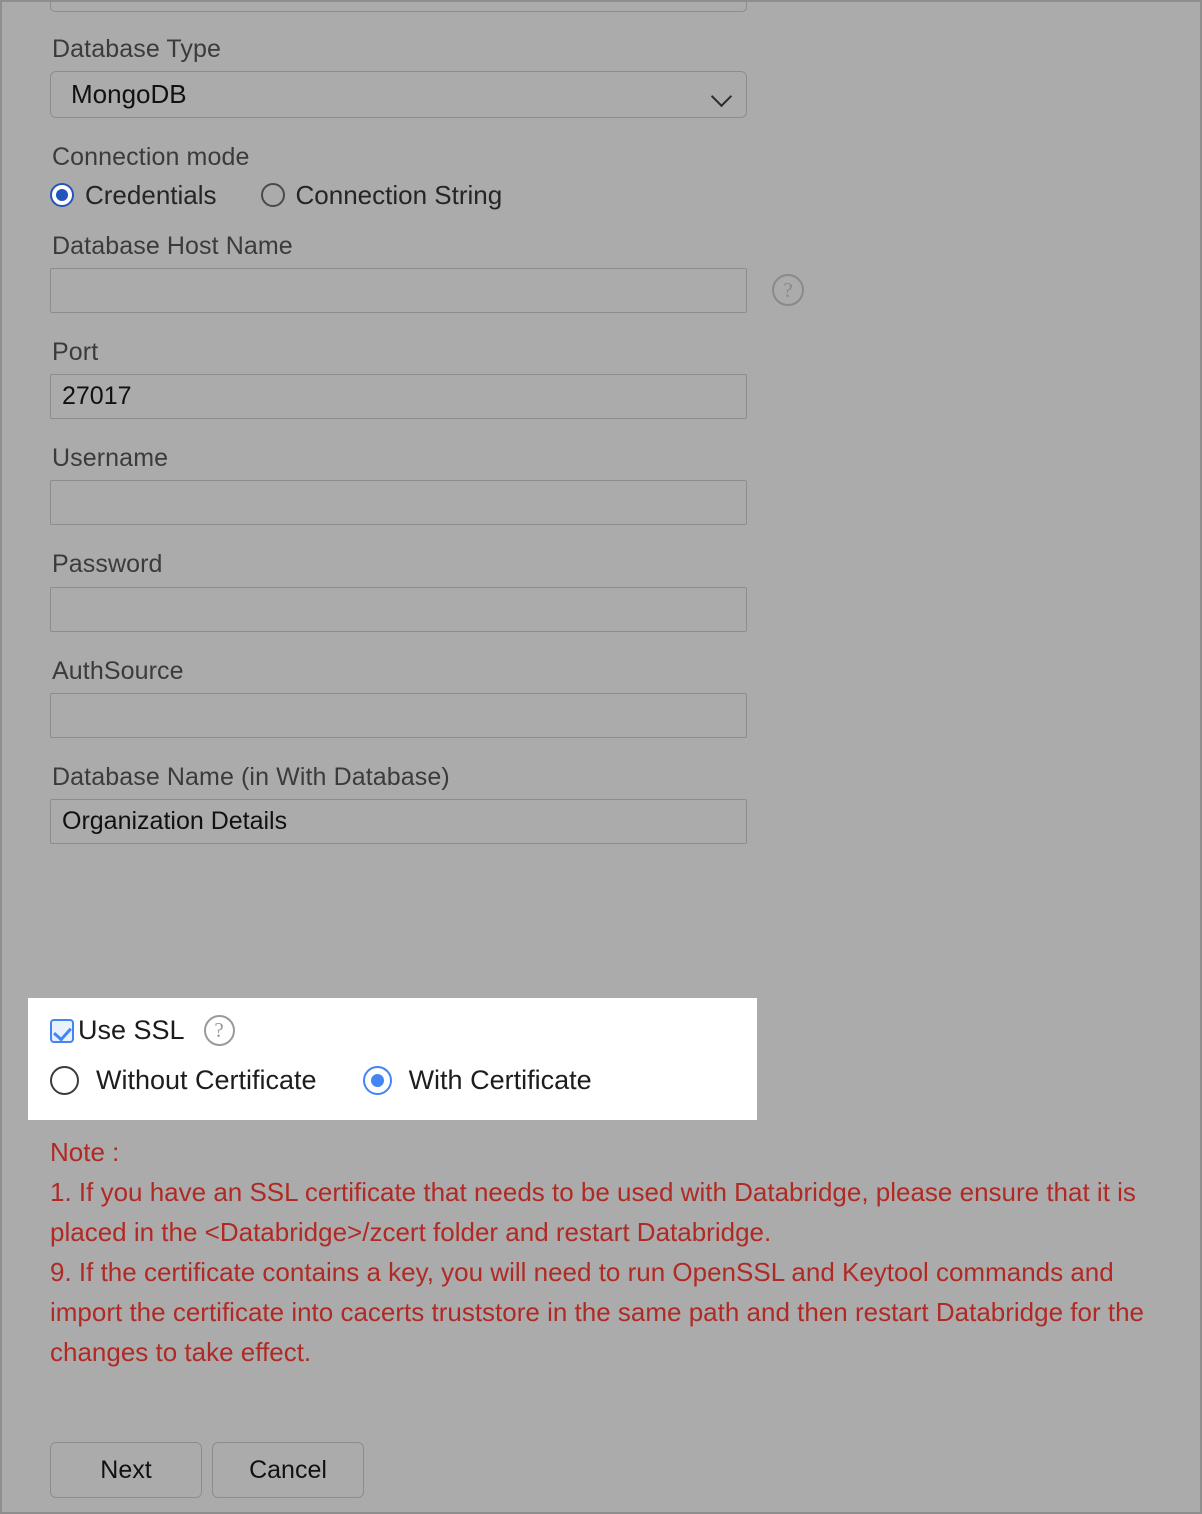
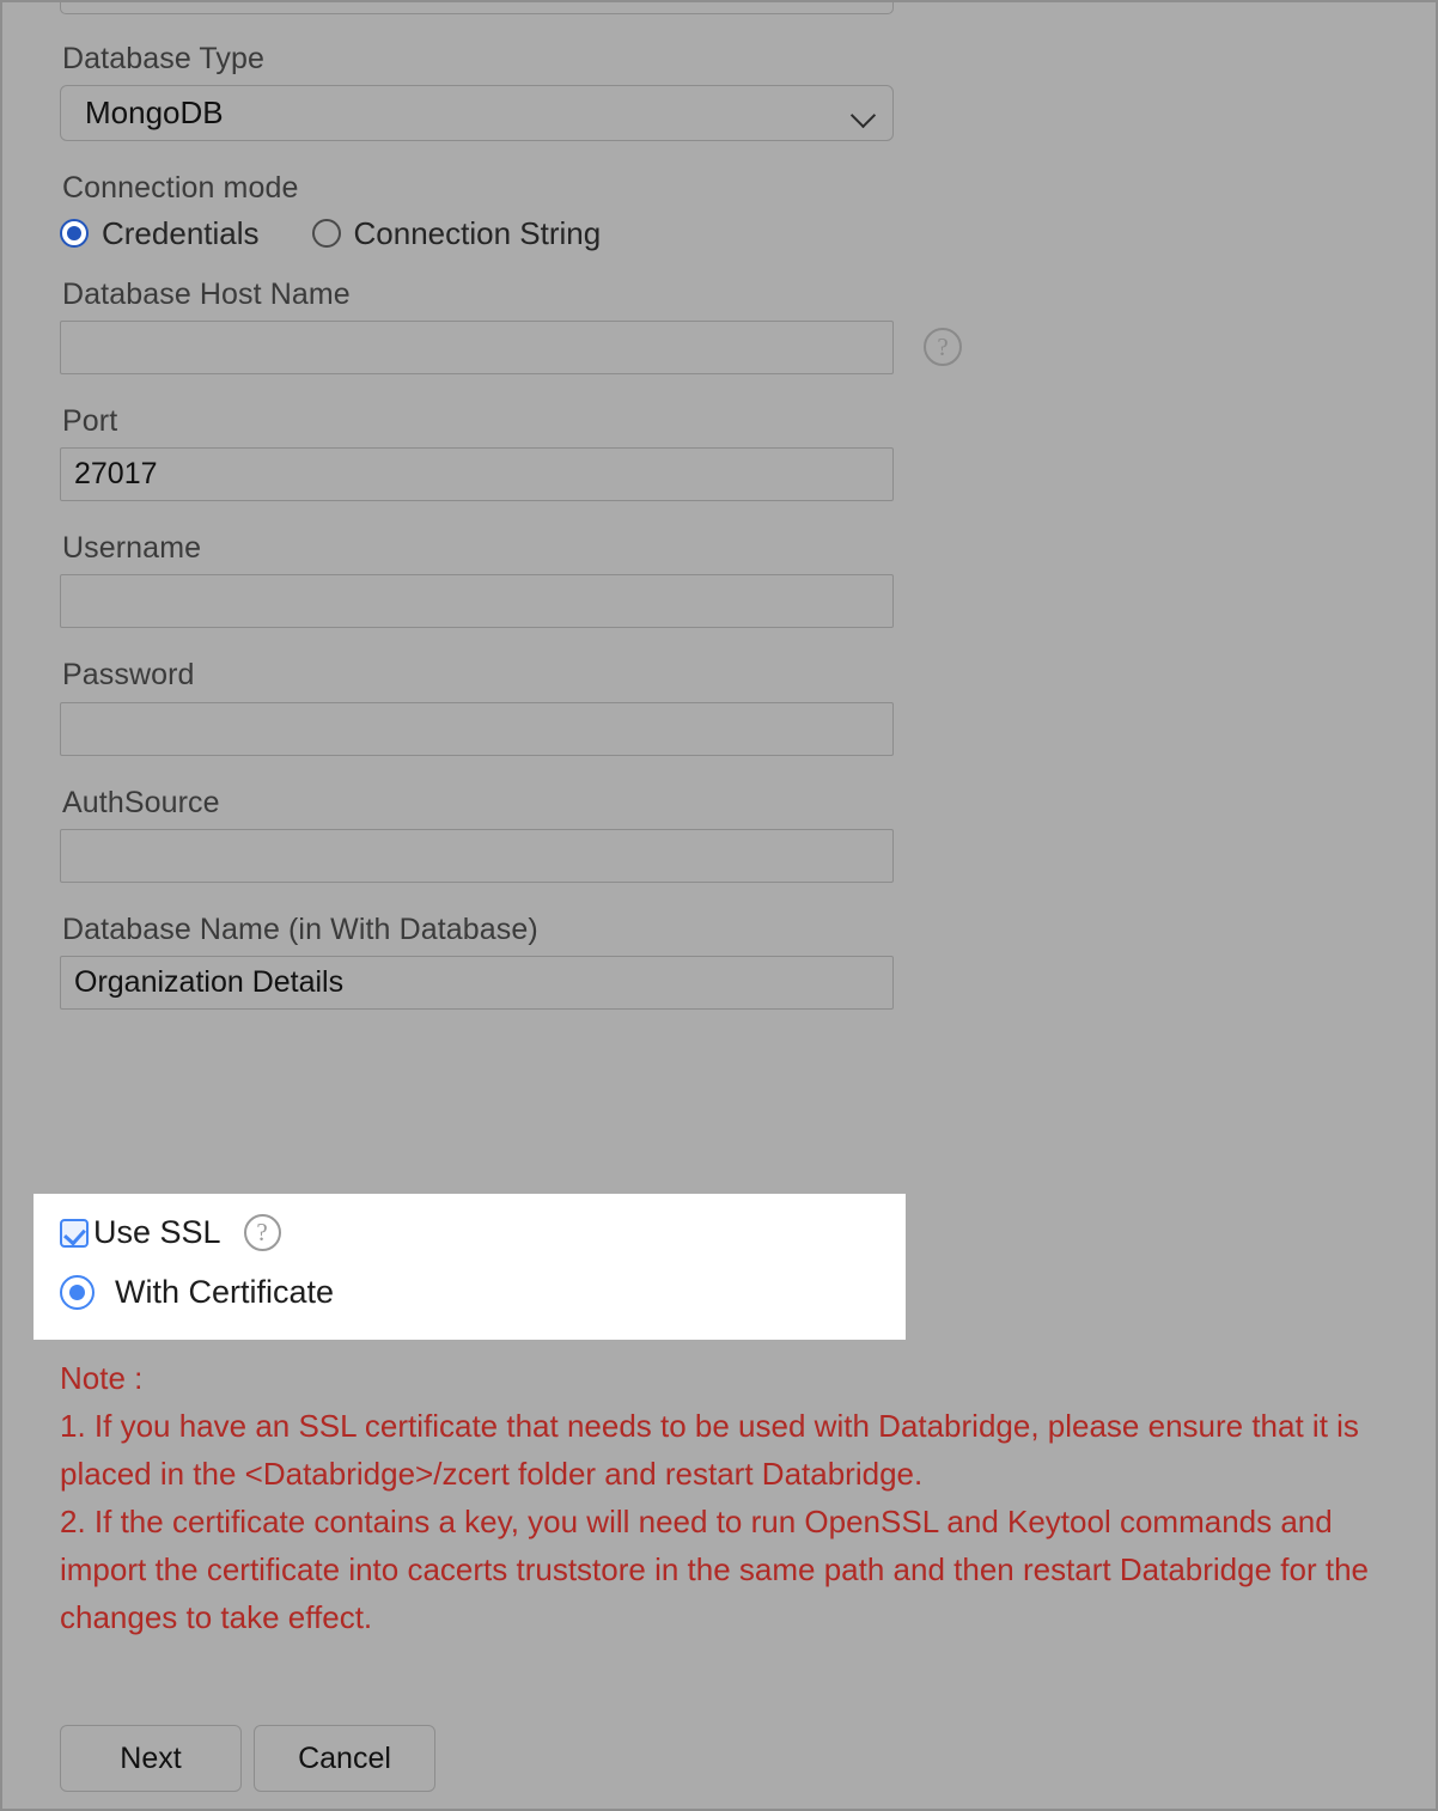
  Database Type
  MongoDB
  Connection mode
  Credentials
  Connection String
  Database Host Name
  ?
  Port
  27017
  Username
  Password
  AuthSource
  Database Name (in With Database)
  Organization Details
  Use SSL
  ?
- Without Certificate
  With Certificate
  Note :
  1. If you have an SSL certificate that needs to be used with Databridge, please ensure that it is placed in the <Databridge>/zcert folder and restart Databridge.
- 9. If the certificate contains a key, you will need to run OpenSSL and Keytool commands and import the certificate into cacerts truststore in the same path and then restart Databridge for the changes to take effect.
+ 2. If the certificate contains a key, you will need to run OpenSSL and Keytool commands and import the certificate into cacerts truststore in the same path and then restart Databridge for the changes to take effect.
  Next
  Cancel
